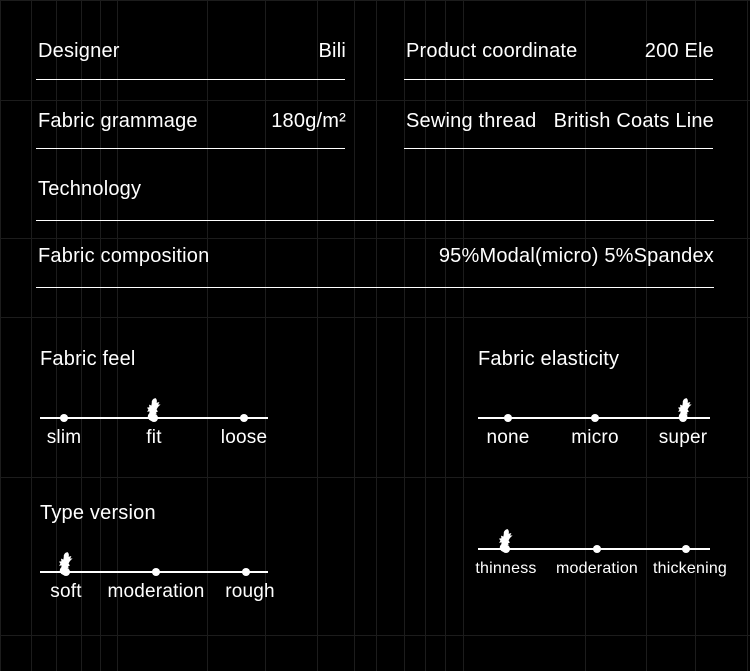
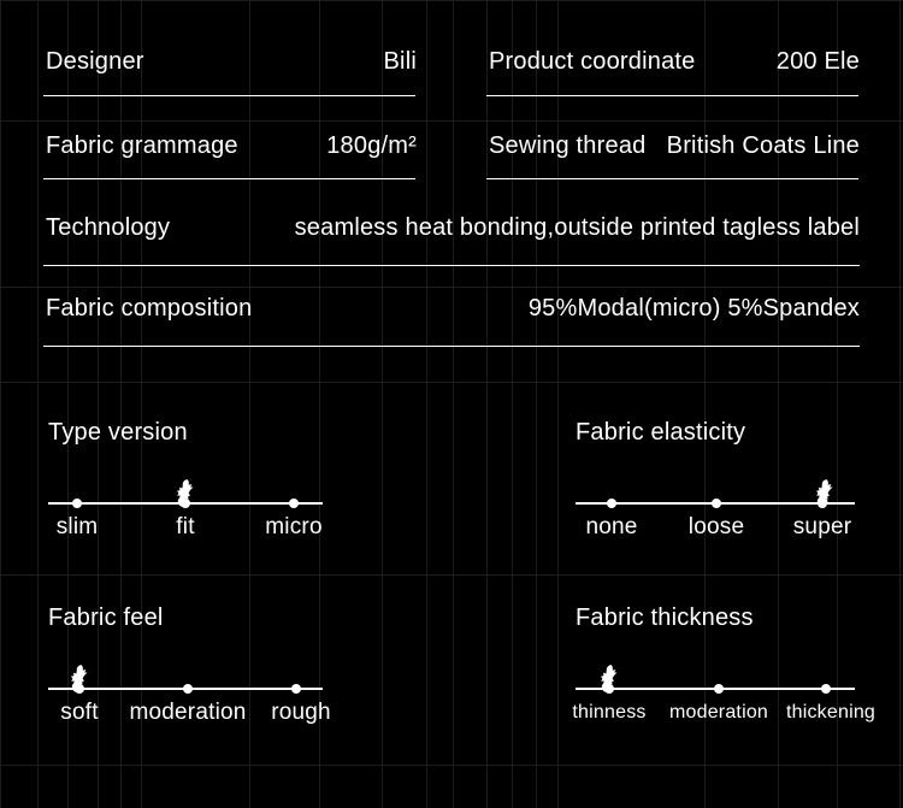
  Designer
  Bili
  Product coordinate
  200 Ele
  Fabric grammage
  180g/m²
  Sewing thread
  British Coats Line
  Technology
+ seamless heat bonding,outside printed tagless label
  Fabric composition
  95%Modal(micro) 5%Spandex
- Fabric feel
+ Type version
  slim
  fit
- loose
+ micro
  Fabric elasticity
  none
- micro
+ loose
  super
- Type version
+ Fabric feel
  soft
  moderation
  rough
+ Fabric thickness
  thinness
  moderation
  thickening
